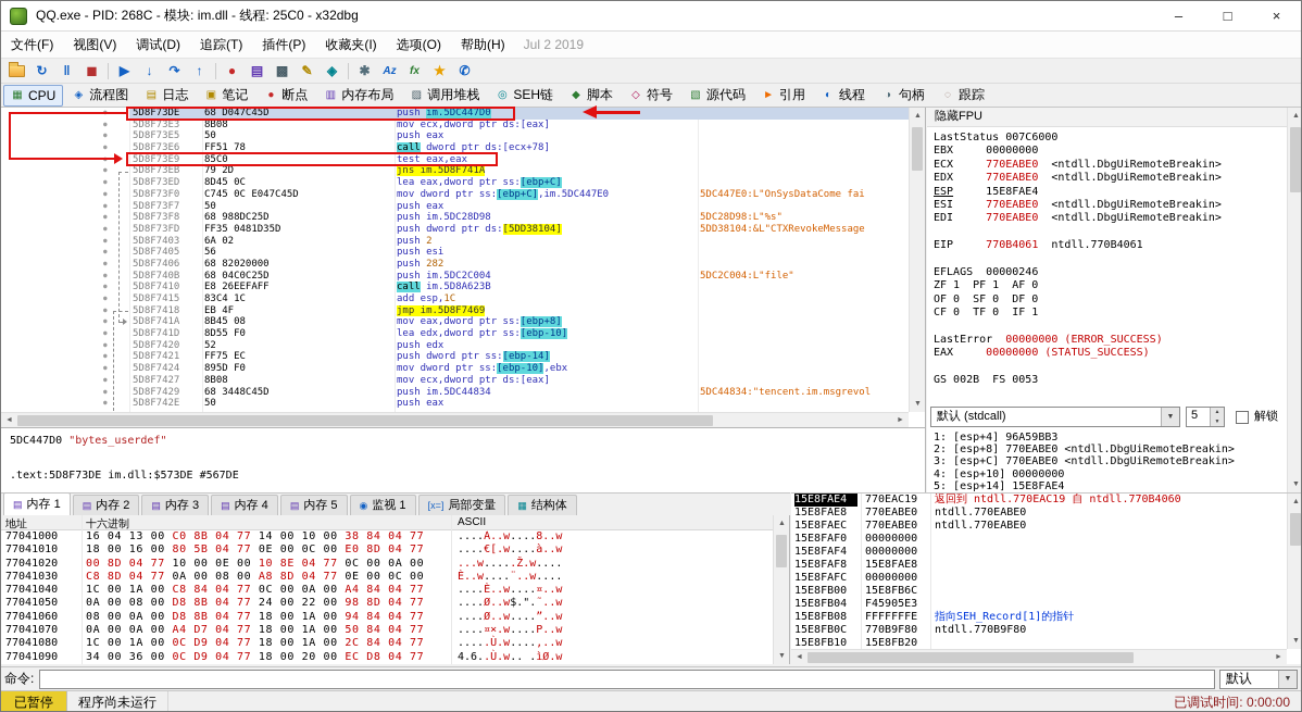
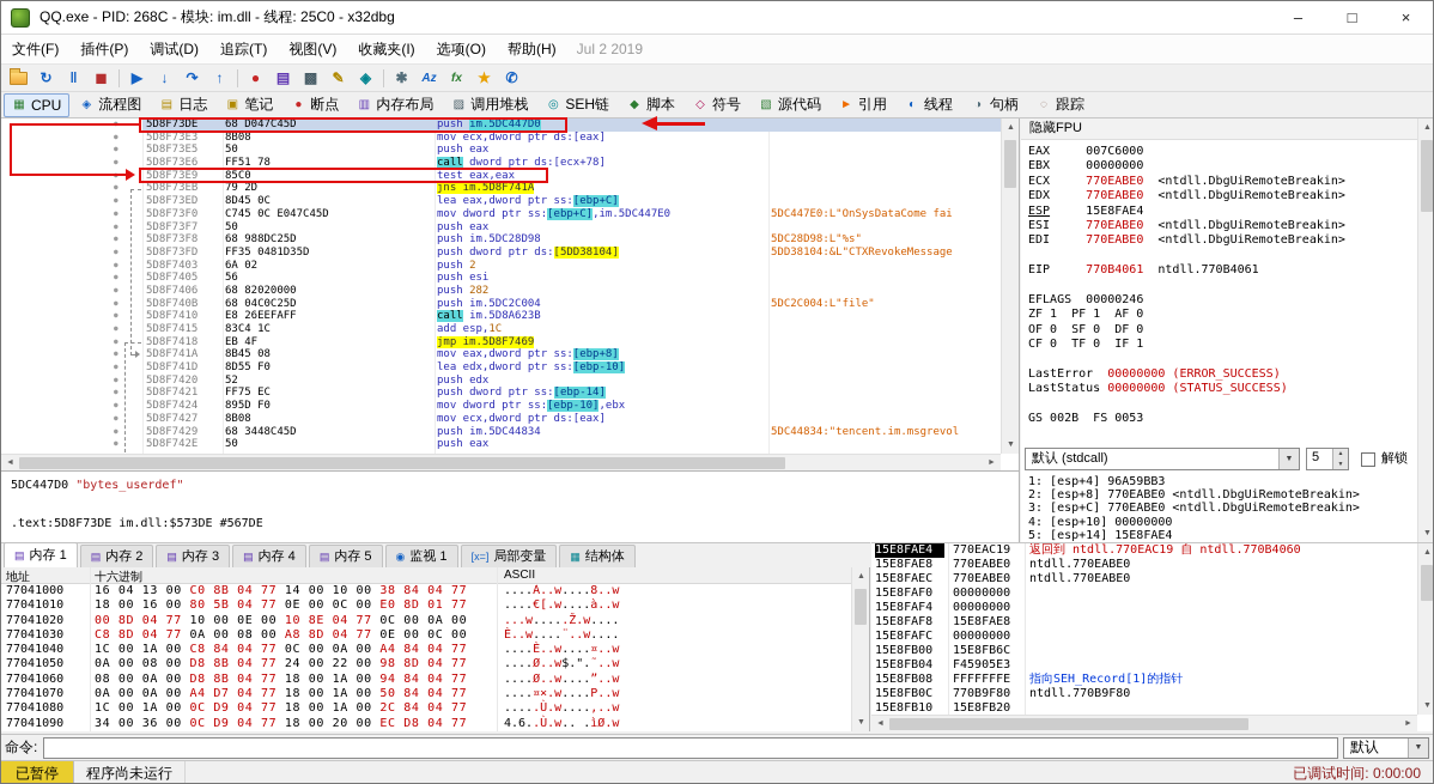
  QQ.exe - PID: 268C - 模块: im.dll - 线程: 25C0 - x32dbg
  –
  □
  ×
  文件(F)
- 视图(V)
+ 插件(P)
  调试(D)
  追踪(T)
- 插件(P)
+ 视图(V)
  收藏夹(I)
  选项(O)
  帮助(H)
  Jul 2 2019
  ↻
  ‖
  ◼
  ▶
  ↓
  ↷
  ↑
  ●
  ▤
  ▩
  ✎
  ◈
  ✱
  Az
  fx
  ★
  ✆
  ▦
  CPU
  ◈
  流程图
  ▤
  日志
  ▣
  笔记
  ●
  断点
  ▥
  内存布局
  ▨
  调用堆栈
  ◎
  SEH链
  ◆
  脚本
  ◇
  符号
  ▧
  源代码
  ►
  引用
  ◐
  线程
  ◑
  句柄
  ◌
  跟踪
  5D8F73DE
  68 D047C45D
  push im.5DC447D0
  5D8F73E3
  8B08
  mov ecx,dword ptr ds:[eax]
  5D8F73E5
  50
  push eax
  5D8F73E6
  FF51 78
  call dword ptr ds:[ecx+78]
  5D8F73E9
  85C0
  test eax,eax
  5D8F73EB
  79 2D
  jns im.5D8F741A
  5D8F73ED
  8D45 0C
  lea eax,dword ptr ss:[ebp+C]
  5D8F73F0
  C745 0C E047C45D
  mov dword ptr ss:[ebp+C],im.5DC447E0
  5DC447E0:L"OnSysDataCome fai
  5D8F73F7
  50
  push eax
  5D8F73F8
  68 988DC25D
  push im.5DC28D98
  5DC28D98:L"%s"
  5D8F73FD
  FF35 0481D35D
  push dword ptr ds:[5DD38104]
  5DD38104:&L"CTXRevokeMessage
  5D8F7403
  6A 02
  push 2
  5D8F7405
  56
  push esi
  5D8F7406
  68 82020000
  push 282
  5D8F740B
  68 04C0C25D
  push im.5DC2C004
  5DC2C004:L"file"
  5D8F7410
  E8 26EEFAFF
  call im.5D8A623B
  5D8F7415
  83C4 1C
  add esp,1C
  5D8F7418
  EB 4F
  jmp im.5D8F7469
  5D8F741A
  8B45 08
  mov eax,dword ptr ss:[ebp+8]
  5D8F741D
  8D55 F0
  lea edx,dword ptr ss:[ebp-10]
  5D8F7420
  52
  push edx
  5D8F7421
  FF75 EC
  push dword ptr ss:[ebp-14]
  5D8F7424
  895D F0
  mov dword ptr ss:[ebp-10],ebx
  5D8F7427
  8B08
  mov ecx,dword ptr ds:[eax]
  5D8F7429
  68 3448C45D
  push im.5DC44834
  5DC44834:"tencent.im.msgrevol
  5D8F742E
  50
  push eax
  隐藏FPU
- LastStatus 007C6000
+ EAX 007C6000
  EBX 00000000
  ECX 770EABE0 <ntdll.DbgUiRemoteBreakin>
  EDX 770EABE0 <ntdll.DbgUiRemoteBreakin>
  ESP 15E8FAE4
  ESI 770EABE0 <ntdll.DbgUiRemoteBreakin>
  EDI 770EABE0 <ntdll.DbgUiRemoteBreakin>
  EIP 770B4061 ntdll.770B4061
  EFLAGS 00000246
  ZF 1 PF 1 AF 0
  OF 0 SF 0 DF 0
  CF 0 TF 0 IF 1
  LastError 00000000 (ERROR_SUCCESS)
- EAX 00000000 (STATUS_SUCCESS)
+ LastStatus 00000000 (STATUS_SUCCESS)
  GS 002B FS 0053
  默认 (stdcall)
  5
  解锁
  1: [esp+4] 96A59BB3
  2: [esp+8] 770EABE0 <ntdll.DbgUiRemoteBreakin>
  3: [esp+C] 770EABE0 <ntdll.DbgUiRemoteBreakin>
  4: [esp+10] 00000000
  5: [esp+14] 15E8FAE4
  5DC447D0 "bytes_userdef"
  .text:5D8F73DE im.dll:$573DE #567DE
  ▤
  内存 1
  ▤
  内存 2
  ▤
  内存 3
  ▤
  内存 4
  ▤
  内存 5
  ◉
  监视 1
  [x=]
  局部变量
  ▦
  结构体
  地址
  十六进制
  ASCII
  77041000
  16 04 13 00 C0 8B 04 77 14 00 10 00 38 84 04 77
  ....À..w....8..w
  77041010
- 18 00 16 00 80 5B 04 77 0E 00 0C 00 E0 8D 04 77
+ 18 00 16 00 80 5B 04 77 0E 00 0C 00 E0 8D 01 77
  ....€[.w....à..w
  77041020
  00 8D 04 77 10 00 0E 00 10 8E 04 77 0C 00 0A 00
  ...w.....Ž.w....
  77041030
  C8 8D 04 77 0A 00 08 00 A8 8D 04 77 0E 00 0C 00
  È..w....¨..w....
  77041040
  1C 00 1A 00 C8 84 04 77 0C 00 0A 00 A4 84 04 77
  ....È..w....¤..w
  77041050
  0A 00 08 00 D8 8B 04 77 24 00 22 00 98 8D 04 77
  ....Ø..w$.".˜..w
  77041060
  08 00 0A 00 D8 8B 04 77 18 00 1A 00 94 84 04 77
  ....Ø..w....”..w
  77041070
  0A 00 0A 00 A4 D7 04 77 18 00 1A 00 50 84 04 77
  ....¤×.w....P..w
  77041080
  1C 00 1A 00 0C D9 04 77 18 00 1A 00 2C 84 04 77
  .....Ù.w....,..w
  77041090
  34 00 36 00 0C D9 04 77 18 00 20 00 EC D8 04 77
  4.6..Ù.w.. .ìØ.w
  15E8FAE4
  770EAC19
  返回到 ntdll.770EAC19 自 ntdll.770B4060
  15E8FAE8
  770EABE0
  ntdll.770EABE0
  15E8FAEC
  770EABE0
  ntdll.770EABE0
  15E8FAF0
  00000000
  15E8FAF4
  00000000
  15E8FAF8
  15E8FAE8
  15E8FAFC
  00000000
  15E8FB00
  15E8FB6C
  15E8FB04
  F45905E3
  15E8FB08
  FFFFFFFE
  指向SEH_Record[1]的指针
  15E8FB0C
  770B9F80
  ntdll.770B9F80
  15E8FB10
  15E8FB20
  命令:
  默认
  已暂停
  程序尚未运行
  已调试时间: 0:00:00
